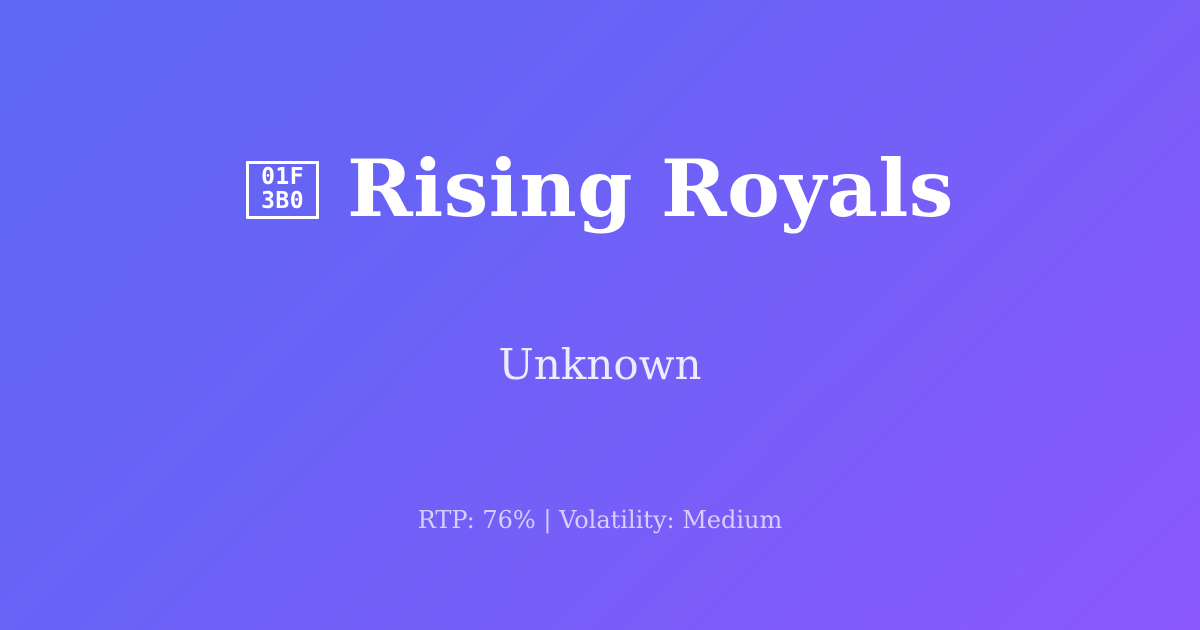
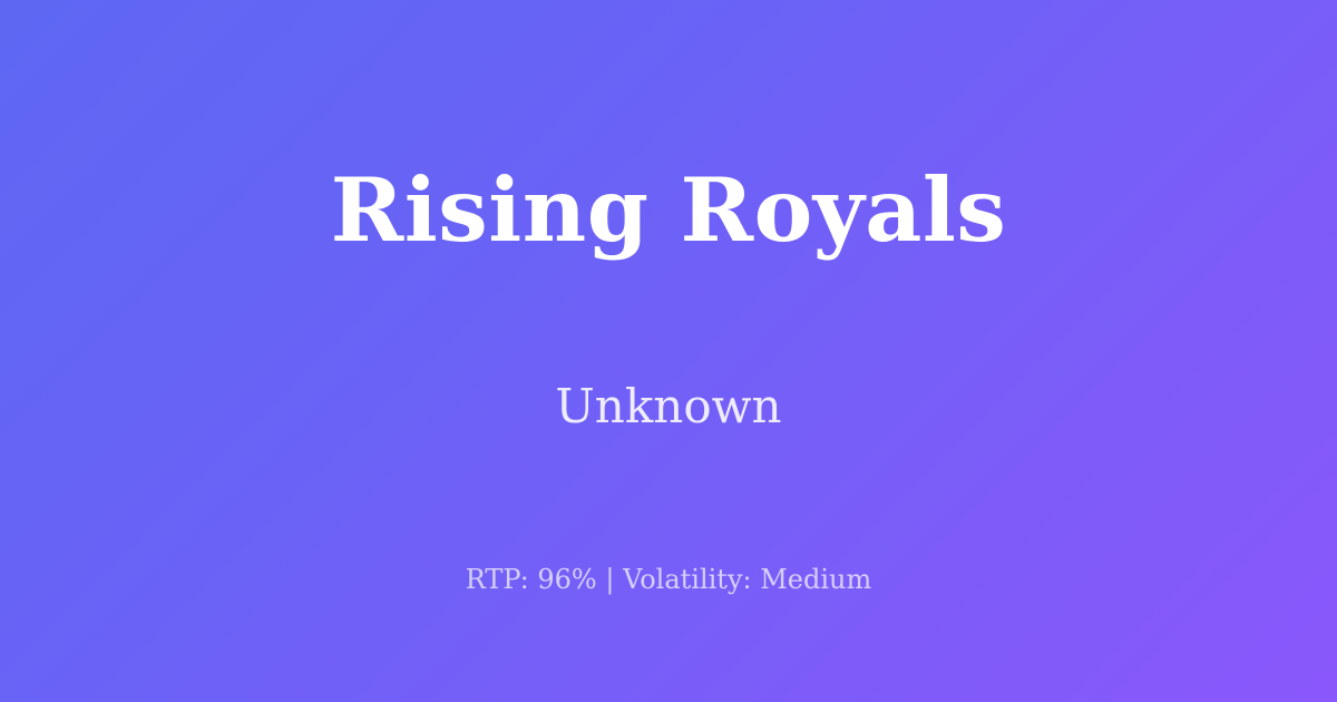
- 01F
- 3B0
  Rising Royals
  Unknown
- RTP: 76% | Volatility: Medium
+ RTP: 96% | Volatility: Medium
